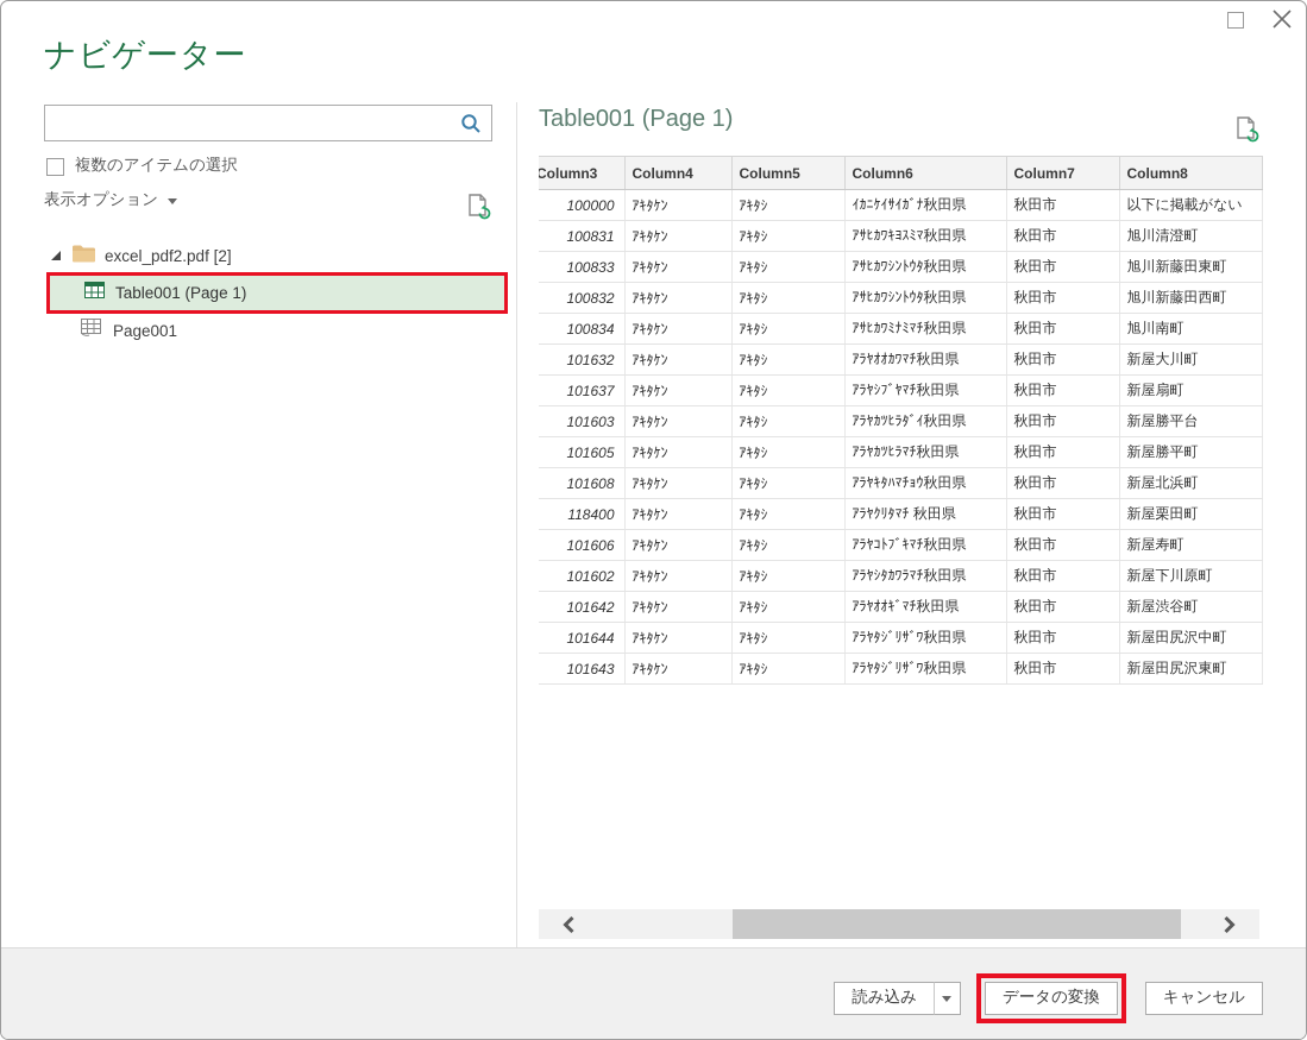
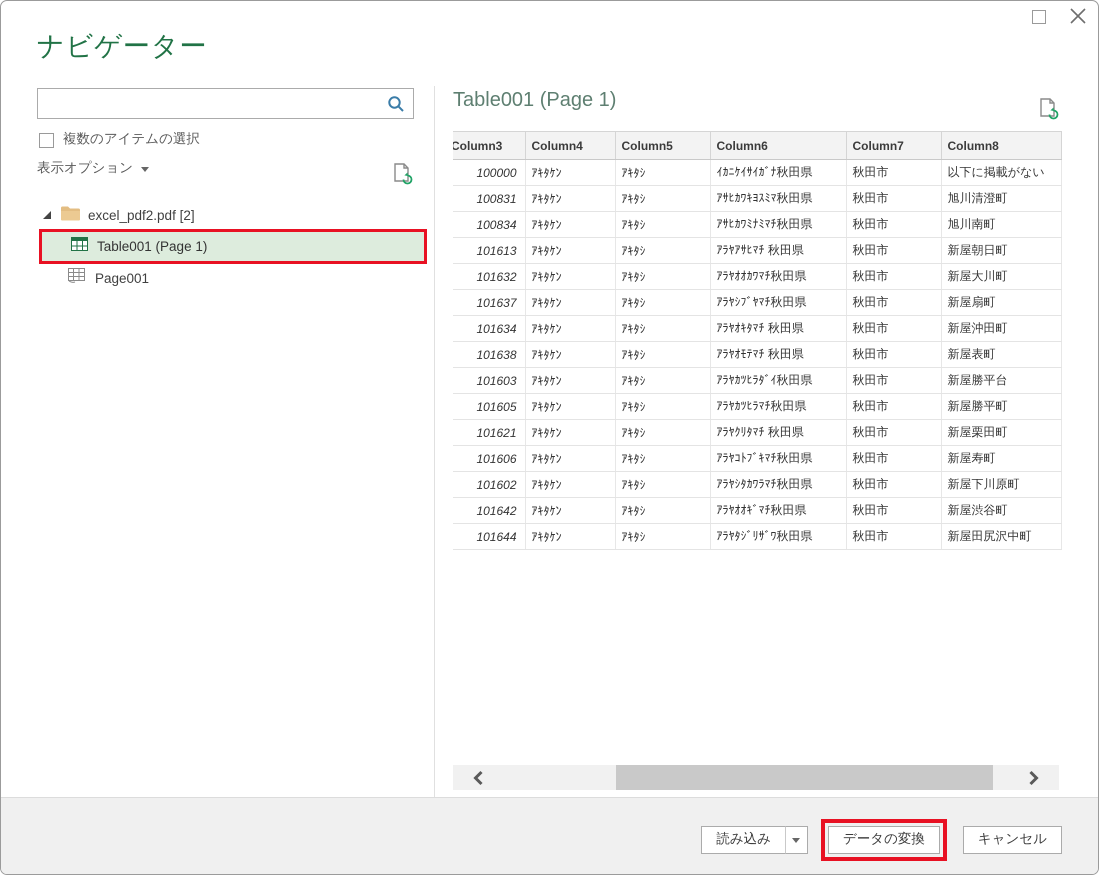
  ナビゲーター
  複数のアイテムの選択
  表示オプション
  excel_pdf2.pdf [2]
  Table001 (Page 1)
  Page001
  Table001 (Page 1)
  Column3	Column4	Column5	Column6	Column7	Column8
  100000	ｱｷﾀｹﾝ	ｱｷﾀｼ	ｲｶﾆｹｲｻｲｶﾞﾅ秋田県	秋田市	以下に掲載がない
  100831	ｱｷﾀｹﾝ	ｱｷﾀｼ	ｱｻﾋｶﾜｷﾖｽﾐﾏ秋田県	秋田市	旭川清澄町
- 100833	ｱｷﾀｹﾝ	ｱｷﾀｼ	ｱｻﾋｶﾜｼﾝﾄｳﾀ秋田県	秋田市	旭川新藤田東町
- 100832	ｱｷﾀｹﾝ	ｱｷﾀｼ	ｱｻﾋｶﾜｼﾝﾄｳﾀ秋田県	秋田市	旭川新藤田西町
  100834	ｱｷﾀｹﾝ	ｱｷﾀｼ	ｱｻﾋｶﾜﾐﾅﾐﾏﾁ秋田県	秋田市	旭川南町
+ 101613	ｱｷﾀｹﾝ	ｱｷﾀｼ	ｱﾗﾔｱｻﾋﾏﾁ 秋田県	秋田市	新屋朝日町
  101632	ｱｷﾀｹﾝ	ｱｷﾀｼ	ｱﾗﾔｵｵｶﾜﾏﾁ秋田県	秋田市	新屋大川町
  101637	ｱｷﾀｹﾝ	ｱｷﾀｼ	ｱﾗﾔｼﾌﾞﾔﾏﾁ秋田県	秋田市	新屋扇町
+ 101634	ｱｷﾀｹﾝ	ｱｷﾀｼ	ｱﾗﾔｵｷﾀﾏﾁ 秋田県	秋田市	新屋沖田町
+ 101638	ｱｷﾀｹﾝ	ｱｷﾀｼ	ｱﾗﾔｵﾓﾃﾏﾁ 秋田県	秋田市	新屋表町
  101603	ｱｷﾀｹﾝ	ｱｷﾀｼ	ｱﾗﾔｶﾂﾋﾗﾀﾞｲ秋田県	秋田市	新屋勝平台
  101605	ｱｷﾀｹﾝ	ｱｷﾀｼ	ｱﾗﾔｶﾂﾋﾗﾏﾁ秋田県	秋田市	新屋勝平町
- 101608	ｱｷﾀｹﾝ	ｱｷﾀｼ	ｱﾗﾔｷﾀﾊﾏﾁｮｳ秋田県	秋田市	新屋北浜町
- 118400	ｱｷﾀｹﾝ	ｱｷﾀｼ	ｱﾗﾔｸﾘﾀﾏﾁ 秋田県	秋田市	新屋栗田町
+ 101621	ｱｷﾀｹﾝ	ｱｷﾀｼ	ｱﾗﾔｸﾘﾀﾏﾁ 秋田県	秋田市	新屋栗田町
  101606	ｱｷﾀｹﾝ	ｱｷﾀｼ	ｱﾗﾔｺﾄﾌﾞｷﾏﾁ秋田県	秋田市	新屋寿町
  101602	ｱｷﾀｹﾝ	ｱｷﾀｼ	ｱﾗﾔｼﾀｶﾜﾗﾏﾁ秋田県	秋田市	新屋下川原町
  101642	ｱｷﾀｹﾝ	ｱｷﾀｼ	ｱﾗﾔｵｵｷﾞﾏﾁ秋田県	秋田市	新屋渋谷町
  101644	ｱｷﾀｹﾝ	ｱｷﾀｼ	ｱﾗﾔﾀｼﾞﾘｻﾞﾜ秋田県	秋田市	新屋田尻沢中町
- 101643	ｱｷﾀｹﾝ	ｱｷﾀｼ	ｱﾗﾔﾀｼﾞﾘｻﾞﾜ秋田県	秋田市	新屋田尻沢東町
  読み込み
  データの変換
  キャンセル
